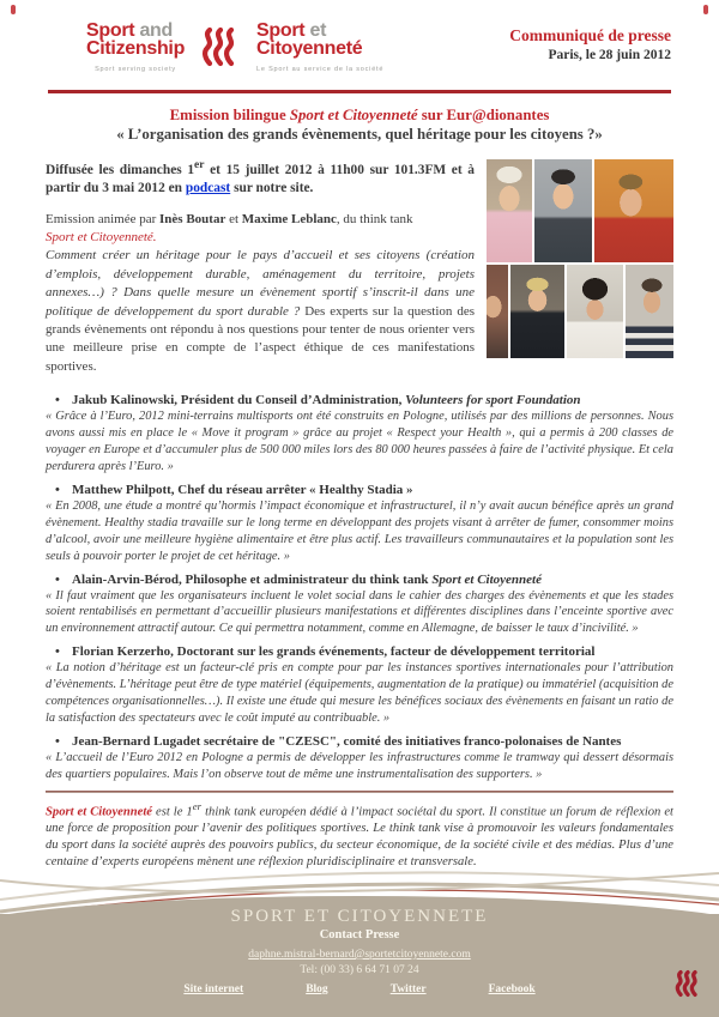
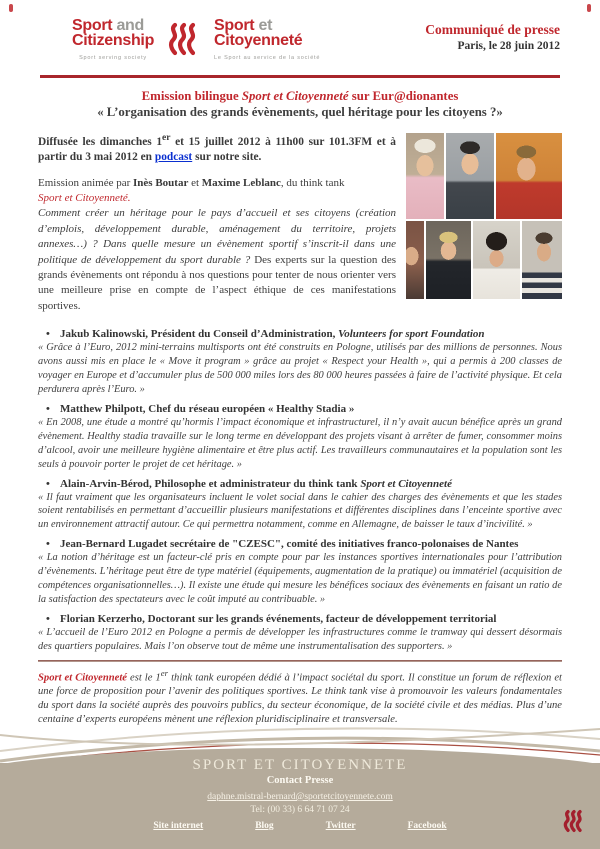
  Sport and
  Citizenship
  Sport et
  Citoyenneté
  Communiqué de presse
  Paris, le 28 juin 2012
  Emission bilingue Sport et Citoyenneté sur Eur@dionantes
  « L’organisation des grands évènements, quel héritage pour les citoyens ?»
  Diffusée les dimanches 1er et 15 juillet 2012 à 11h00 sur 101.3FM et à partir du 3 mai 2012 en podcast sur notre site.
  Emission animée par Inès Boutar et Maxime Leblanc, du think tank
  Sport et Citoyenneté.
  Comment créer un héritage pour le pays d’accueil et ses citoyens (création d’emplois, développement durable, aménagement du territoire, projets annexes…) ? Dans quelle mesure un évènement sportif s’inscrit-il dans une politique de développement du sport durable ? Des experts sur la question des grands évènements ont répondu à nos questions pour tenter de nous orienter vers une meilleure prise en compte de l’aspect éthique de ces manifestations sportives.
  • Jakub Kalinowski, Président du Conseil d’Administration, Volunteers for sport Foundation
  « Grâce à l’Euro, 2012 mini-terrains multisports ont été construits en Pologne, utilisés par des millions de personnes. Nous avons aussi mis en place le « Move it program » grâce au projet « Respect your Health », qui a permis à 200 classes de voyager en Europe et d’accumuler plus de 500 000 miles lors des 80 000 heures passées à faire de l’activité physique. Et cela perdurera après l’Euro. »
- • Matthew Philpott, Chef du réseau arrêter « Healthy Stadia »
+ • Matthew Philpott, Chef du réseau européen « Healthy Stadia »
  « En 2008, une étude a montré qu’hormis l’impact économique et infrastructurel, il n’y avait aucun bénéfice après un grand évènement. Healthy stadia travaille sur le long terme en développant des projets visant à arrêter de fumer, consommer moins d’alcool, avoir une meilleure hygiène alimentaire et être plus actif. Les travailleurs communautaires et la population sont les seuls à pouvoir porter le projet de cet héritage. »
  • Alain-Arvin-Bérod, Philosophe et administrateur du think tank Sport et Citoyenneté
  « Il faut vraiment que les organisateurs incluent le volet social dans le cahier des charges des évènements et que les stades soient rentabilisés en permettant d’accueillir plusieurs manifestations et différentes disciplines dans l’enceinte sportive avec un environnement attractif autour. Ce qui permettra notamment, comme en Allemagne, de baisser le taux d’incivilité. »
- • Florian Kerzerho, Doctorant sur les grands événements, facteur de développement territorial
+ • Jean-Bernard Lugadet secrétaire de "CZESC", comité des initiatives franco-polonaises de Nantes
  « La notion d’héritage est un facteur-clé pris en compte pour par les instances sportives internationales pour l’attribution d’évènements. L’héritage peut être de type matériel (équipements, augmentation de la pratique) ou immatériel (acquisition de compétences organisationnelles…). Il existe une étude qui mesure les bénéfices sociaux des évènements en faisant un ratio de la satisfaction des spectateurs avec le coût imputé au contribuable. »
- • Jean-Bernard Lugadet secrétaire de "CZESC", comité des initiatives franco-polonaises de Nantes
+ • Florian Kerzerho, Doctorant sur les grands événements, facteur de développement territorial
  « L’accueil de l’Euro 2012 en Pologne a permis de développer les infrastructures comme le tramway qui dessert désormais des quartiers populaires. Mais l’on observe tout de même une instrumentalisation des supporters. »
  Sport et Citoyenneté est le 1er think tank européen dédié à l’impact sociétal du sport. Il constitue un forum de réflexion et une force de proposition pour l’avenir des politiques sportives. Le think tank vise à promouvoir les valeurs fondamentales du sport dans la société auprès des pouvoirs publics, du secteur économique, de la société civile et des médias. Plus d’une centaine d’experts européens mènent une réflexion pluridisciplinaire et transversale.
  SPORT ET CITOYENNETE
  Contact Presse
  daphne.mistral-bernard@sportetcitoyennete.com
  Tel: (00 33) 6 64 71 07 24
  Site internet
  Blog
  Twitter
  Facebook
